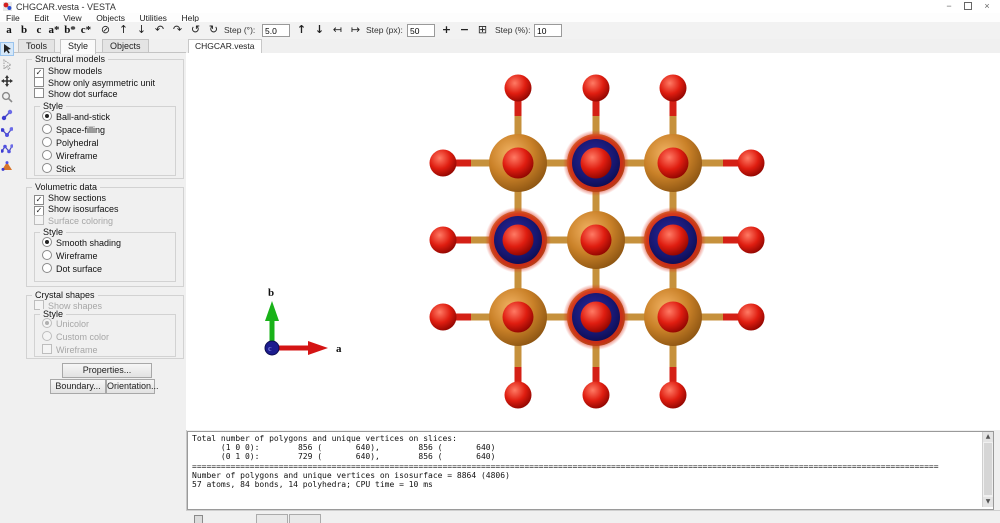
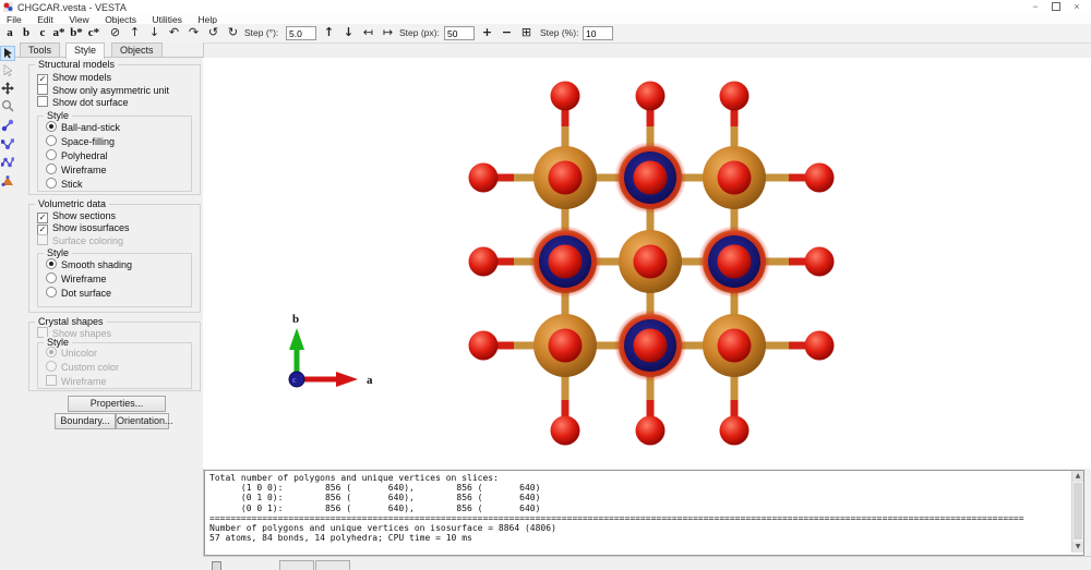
  CHGCAR.vesta - VESTA
  −
  ×
  File Edit View Objects Utilities Help
  a
  b
  c
  a*
  b*
  c*
  ⊘
  ↑
  ↓
  ↶
  ↷
  ↺
  ↻
  Step (°):
  5.0
  ↑
  ↓
  ↤
  ↦
  Step (px):
  50
  +
  −
  ⊞
  Step (%):
  10
  Tools
  Style
  Objects
  Structural models
  ✓ Show models
  Show only asymmetric unit
  Show dot surface
  Style
  Ball-and-stick
  Space-filling
  Polyhedral
  Wireframe
  Stick
  Volumetric data
  ✓ Show sections
  ✓ Show isosurfaces
  Surface coloring
  Style
  Smooth shading
  Wireframe
  Dot surface
  Crystal shapes
  Show shapes
  Style
  Unicolor
  Custom color
  Wireframe
  Properties...
  Boundary...
  Orientation...
- CHGCAR.vesta
  c
  b
  a
  Total number of polygons and unique vertices on slices:
  (1 0 0): 856 ( 640), 856 ( 640)
- (0 1 0): 729 ( 640), 856 ( 640)
+ (0 1 0): 856 ( 640), 856 ( 640)
+ (0 0 1): 856 ( 640), 856 ( 640)
  ===========================================================================================================================================================
  Number of polygons and unique vertices on isosurface = 8864 (4806)
  57 atoms, 84 bonds, 14 polyhedra; CPU time = 10 ms
